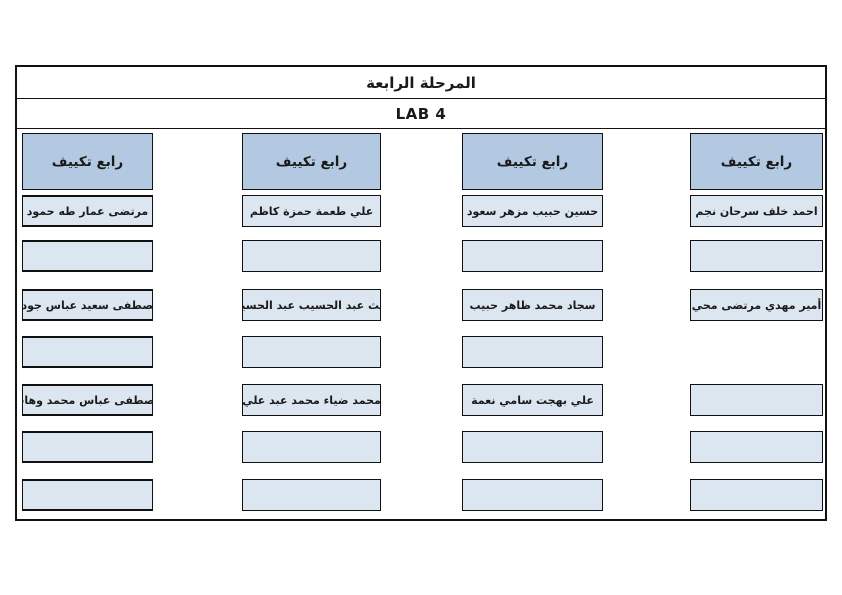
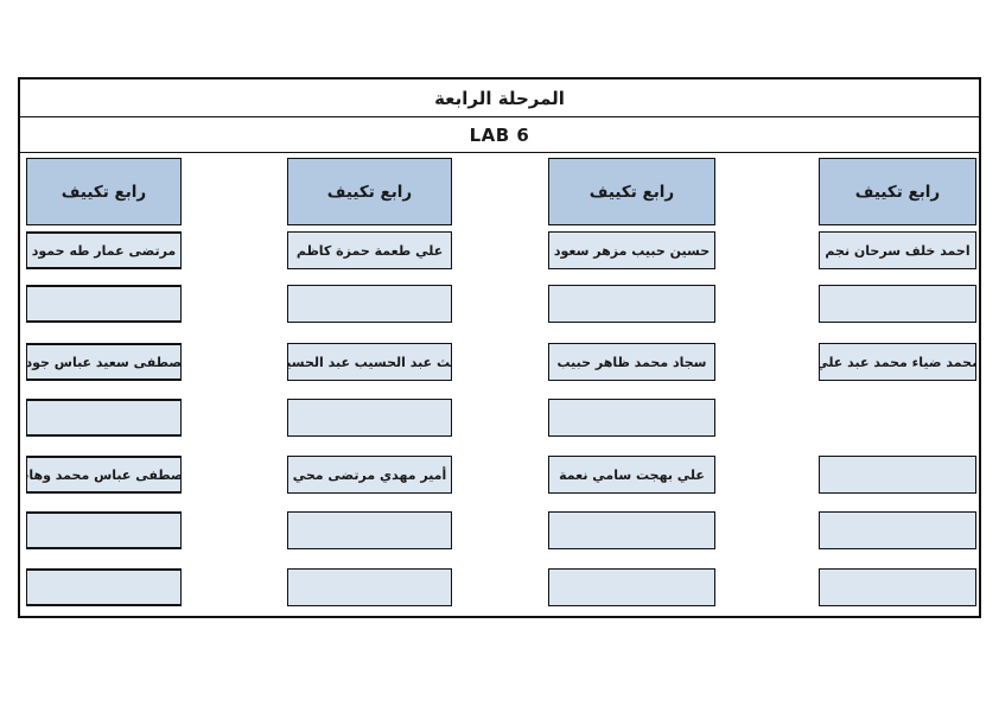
  المرحلة الرابعة
- LAB 4
+ LAB 6
  رابع تكييف
  مرتضى عمار طه حمود
  صطفى سعيد عباس جود
  صطفى عباس محمد وها
  رابع تكييف
  علي طعمة حمزة كاظم
  ث عبد الحسيب عبد الحسي
- محمد ضياء محمد عبد علي
+ أمير مهدي مرتضى محي
  رابع تكييف
  حسين حبيب مزهر سعود
  سجاد محمد ظاهر حبيب
  علي بهجت سامي نعمة
  رابع تكييف
  احمد خلف سرحان نجم
- أمير مهدي مرتضى محي
+ محمد ضياء محمد عبد علي
